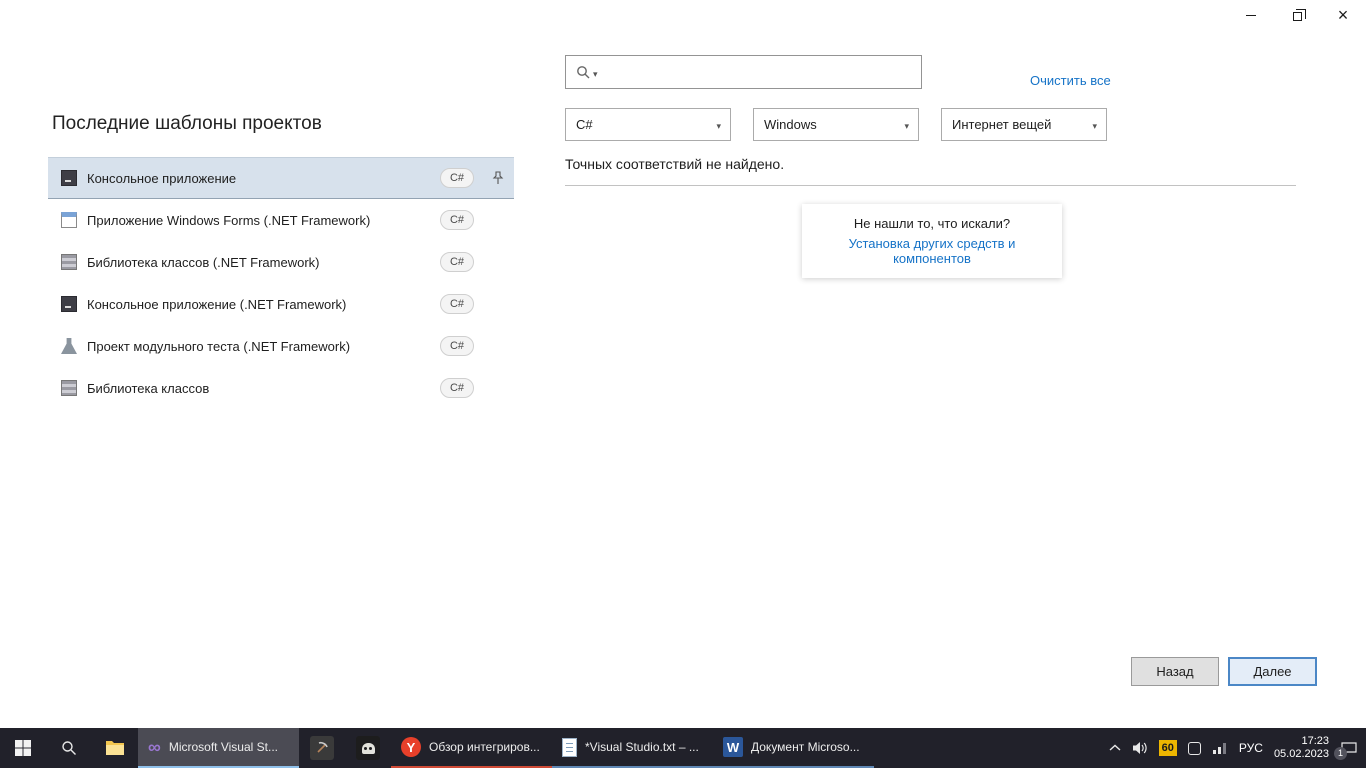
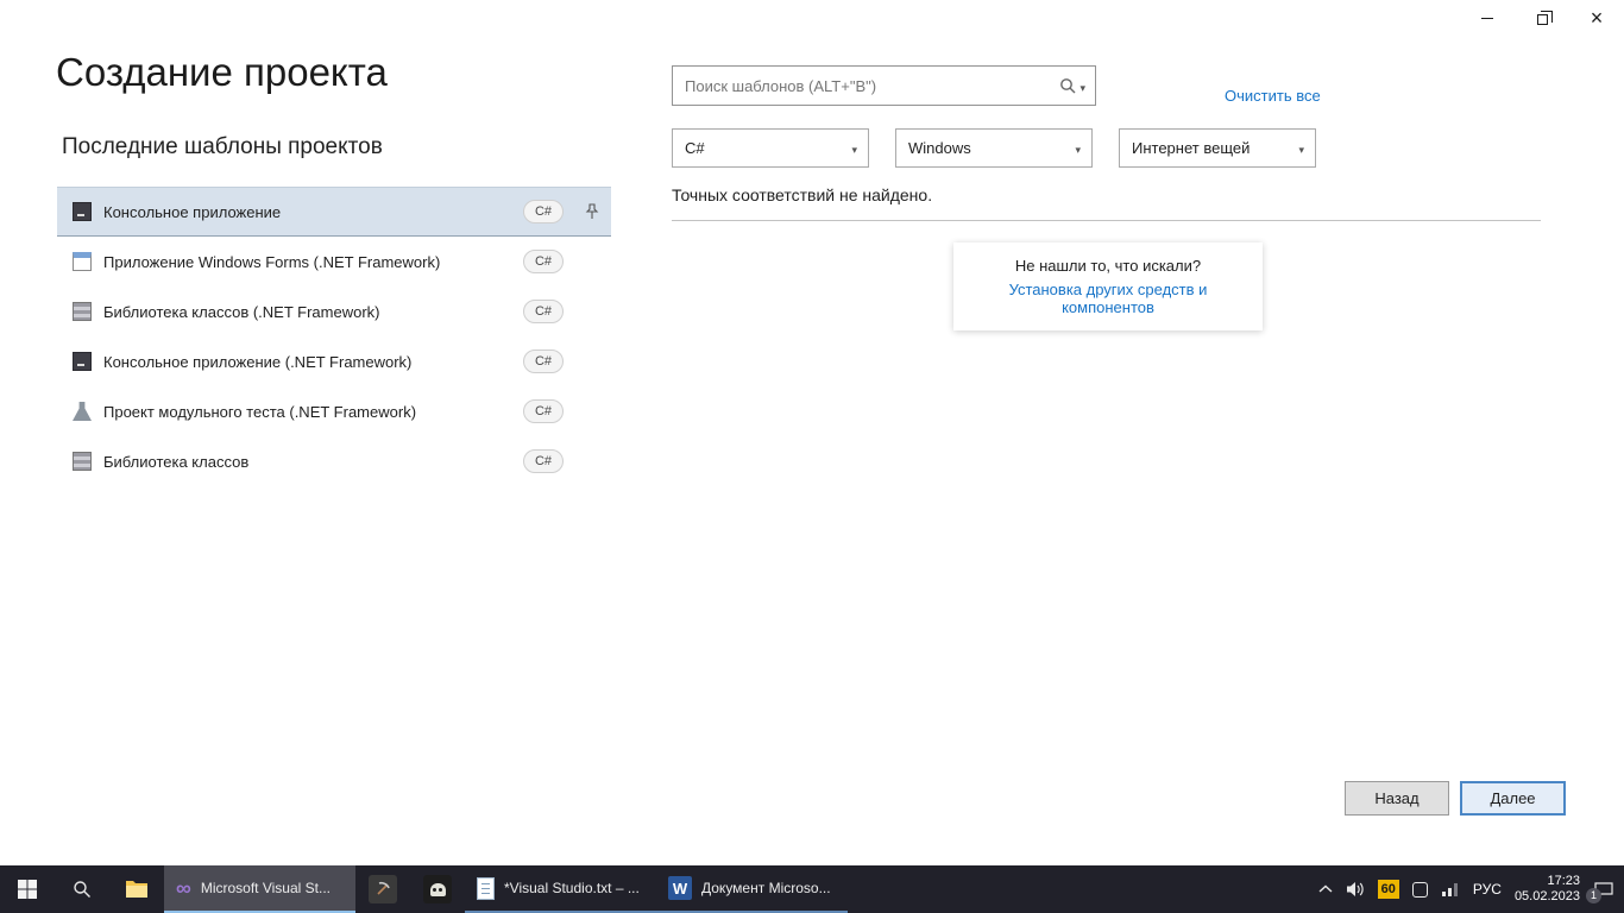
+ Создание проекта
  Последние шаблоны проектов
  Консольное приложение
  C#
  Приложение Windows Forms (.NET Framework)
  C#
  Библиотека классов (.NET Framework)
  C#
  Консольное приложение (.NET Framework)
  C#
  Проект модульного теста (.NET Framework)
  C#
  Библиотека классов
  C#
+ Поиск шаблонов (ALT+"B")
  Очистить все
  C#
  Windows
  Интернет вещей
  Точных соответствий не найдено.
  Не нашли то, что искали?
  Установка других средств и компонентов
  Назад
  Далее
  Microsoft Visual St...
- Обзор интегриров...
  *Visual Studio.txt – ...
  Документ Microso...
  60
  РУС
  17:23
  05.02.2023
  1
